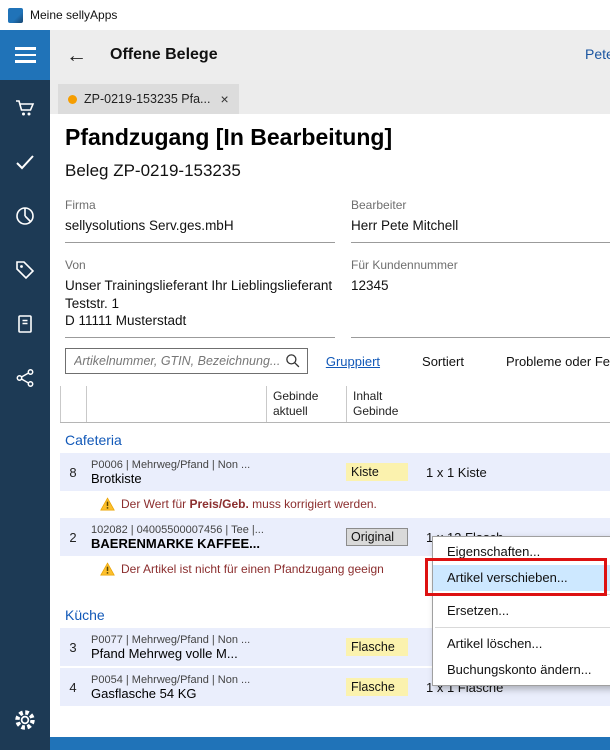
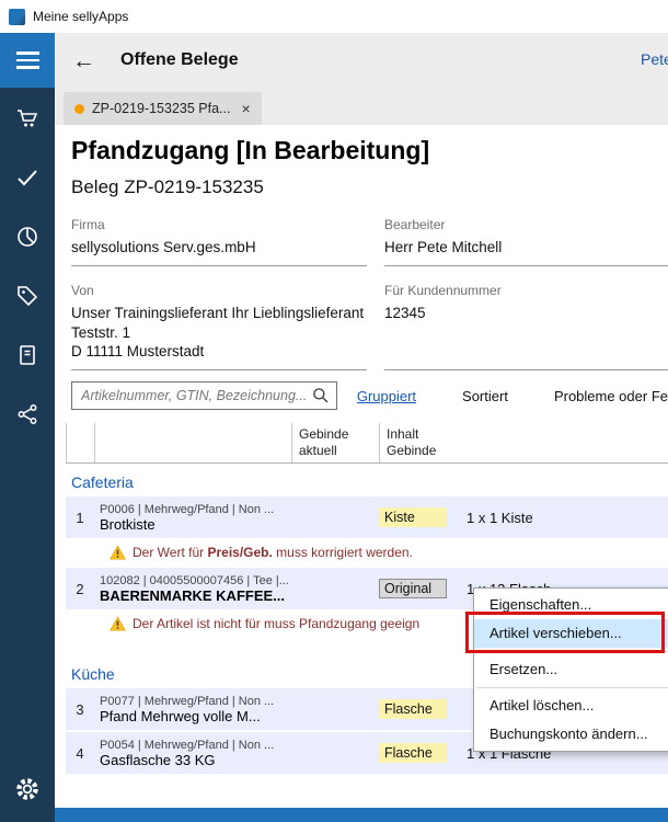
  Meine sellyApps
  ←
  Offene Belege
  Pet
  ZP-0219-153235 Pfa...
  ×
  Pfandzugang [In Bearbeitung]
  Beleg ZP-0219-153235
  Firma
  sellysolutions Serv.ges.mbH
  Bearbeiter
  Herr Pete Mitchell
  Von
  Unser Trainingslieferant Ihr Lieblingslieferant
  Teststr. 1
  D 11111 Musterstadt
  Für Kundennummer
  12345
  Artikelnummer, GTIN, Bezeichnung...
  Gruppiert
  Sortiert
  Probleme oder Fe
  Gebinde aktuell
  Inhalt Gebinde
  Cafeteria
- 8
+ 1
  P0006 | Mehrweg/Pfand | Non ...
  Brotkiste
  Kiste
  1 x 1 Kiste
  Der Wert für Preis/Geb. muss korrigiert werden.
  2
  102082 | 04005500007456 | Tee |...
  BAERENMARKE KAFFEE...
  Original
- Der Artikel ist nicht für einen Pfandzugang geeign
+ Der Artikel ist nicht für muss Pfandzugang geeign
  Küche
  3
  P0077 | Mehrweg/Pfand | Non ...
  Pfand Mehrweg volle M...
  Flasche
  4
  P0054 | Mehrweg/Pfand | Non ...
- Gasflasche 54 KG
+ Gasflasche 33 KG
  Flasche
  1 x 1 Flasche
  Eigenschaften...
  Artikel verschieben...
  Ersetzen...
  Artikel löschen...
  Buchungskonto ändern...
